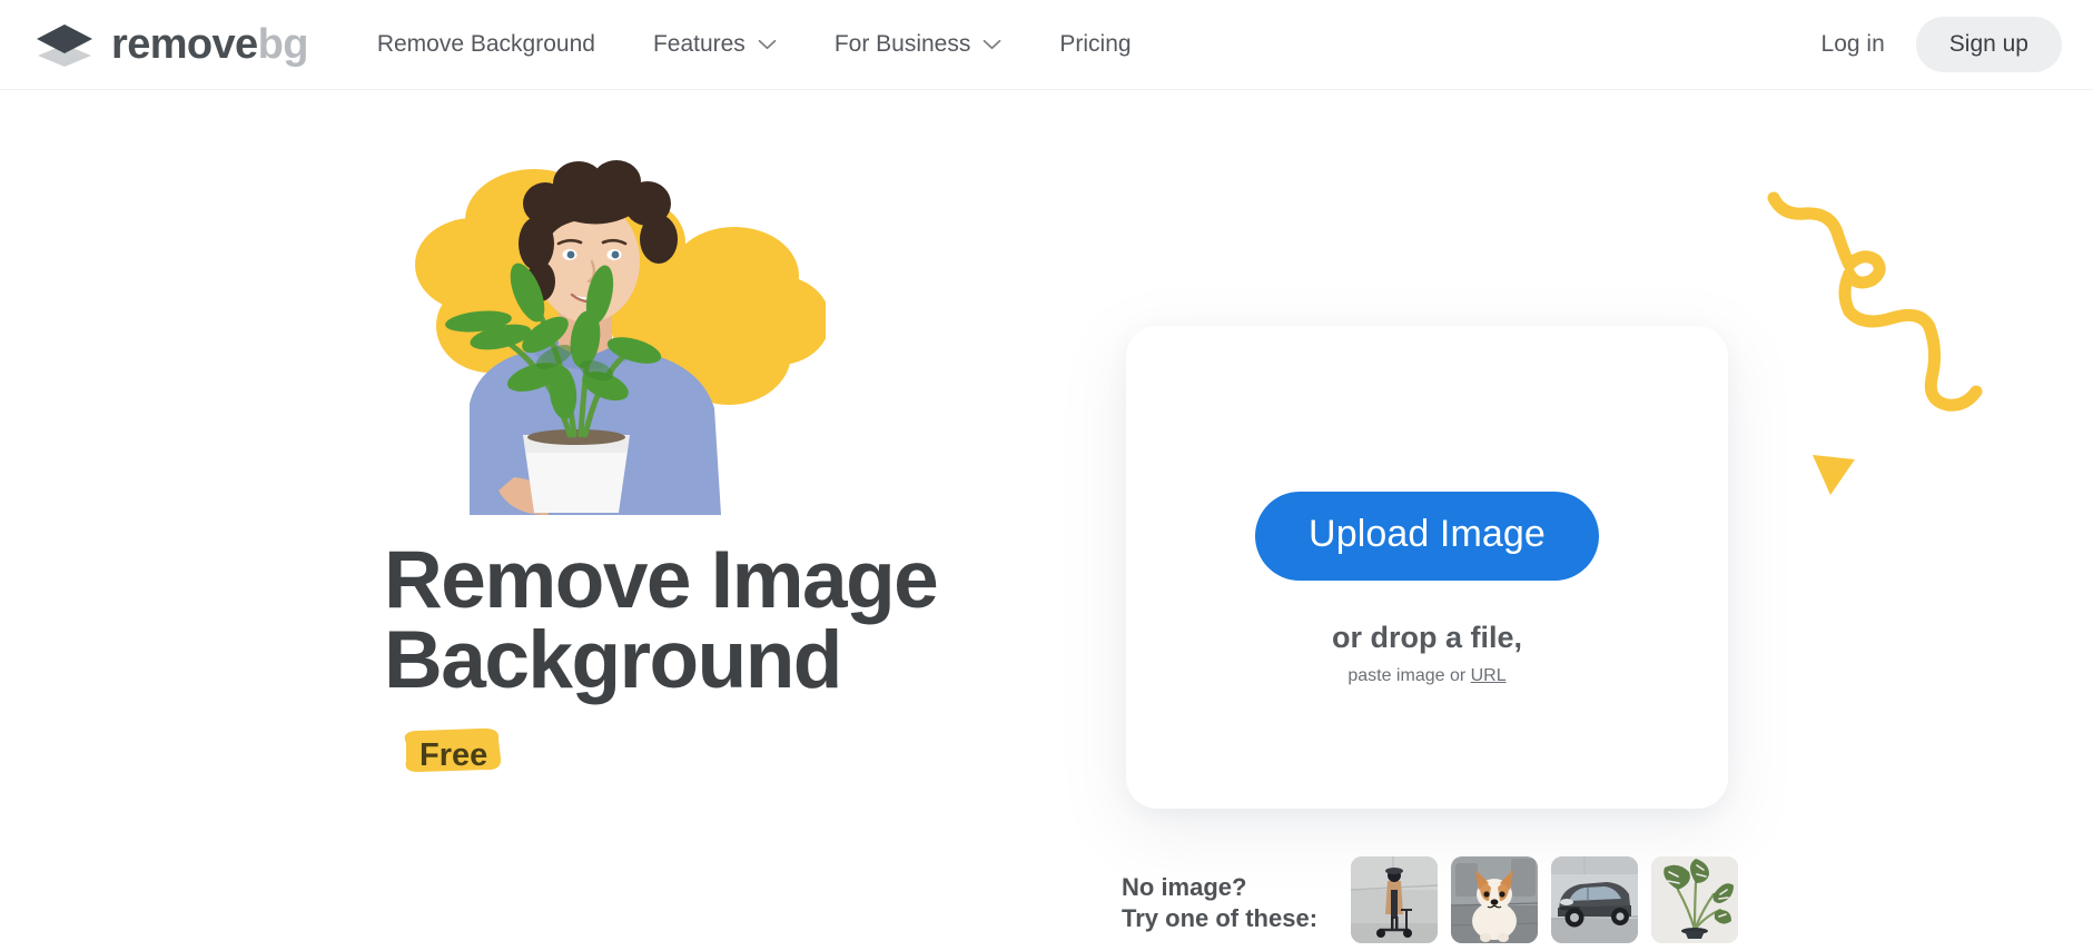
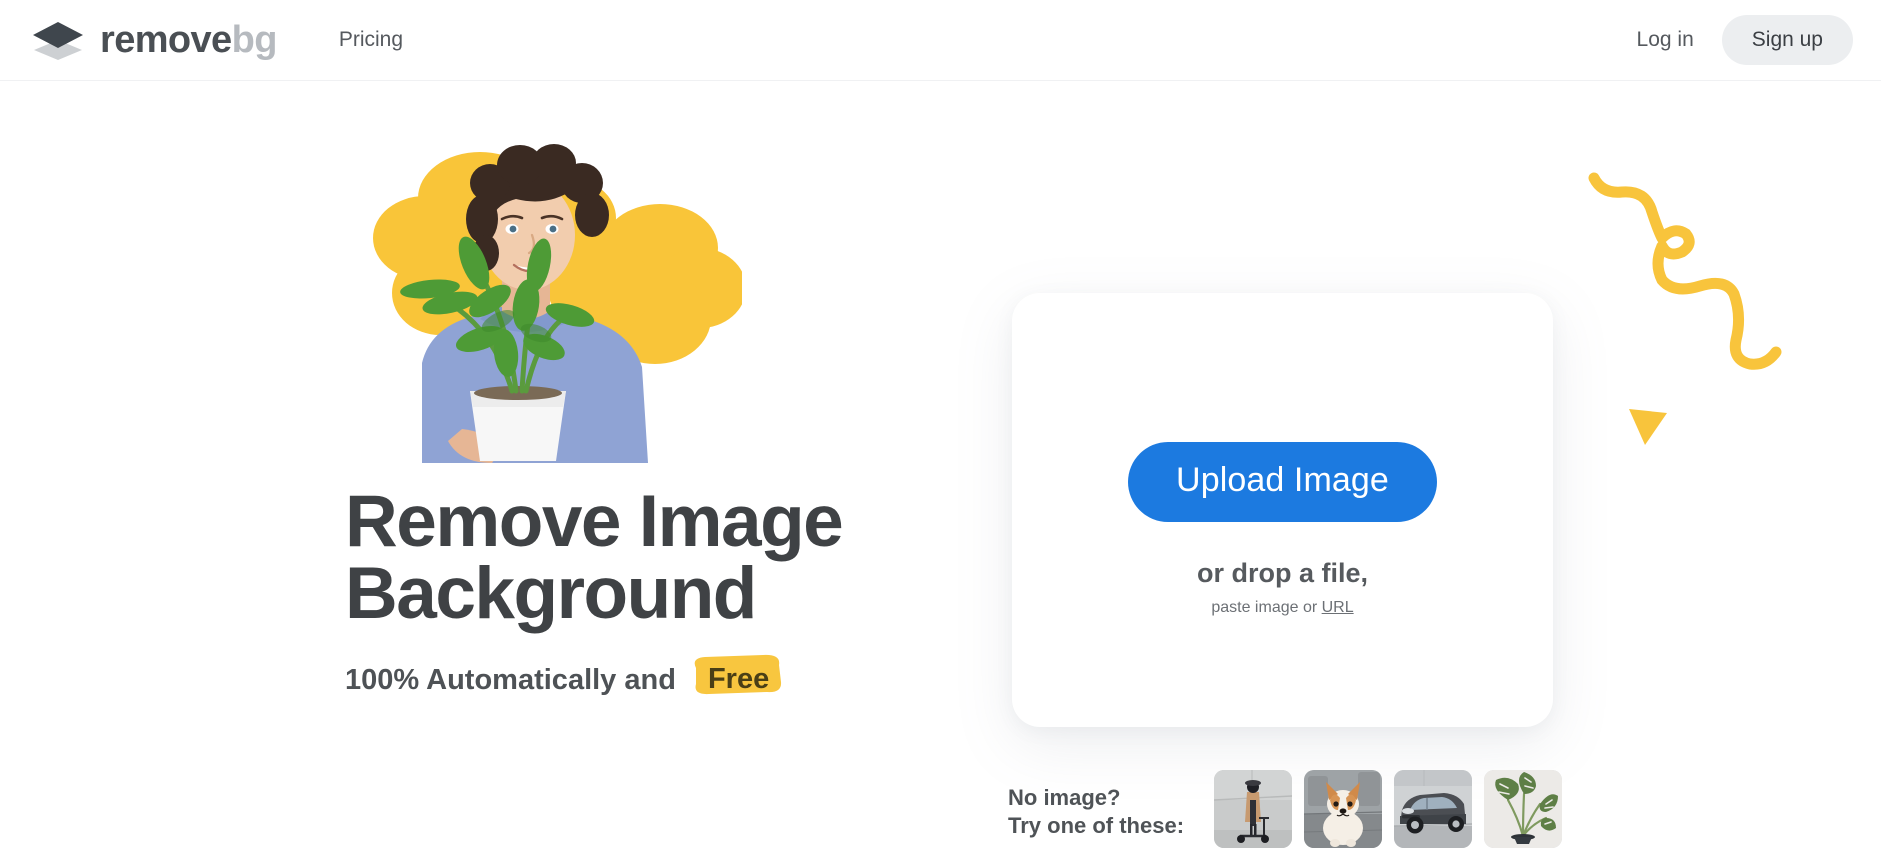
  removebg
- Remove Background
- Features
- For Business
  Pricing
  Log in
  Sign up
  Remove Image
  Background
+ 100% Automatically and
  Free
  Upload Image
  or drop a file,
  paste image or URL
  No image?
  Try one of these:
